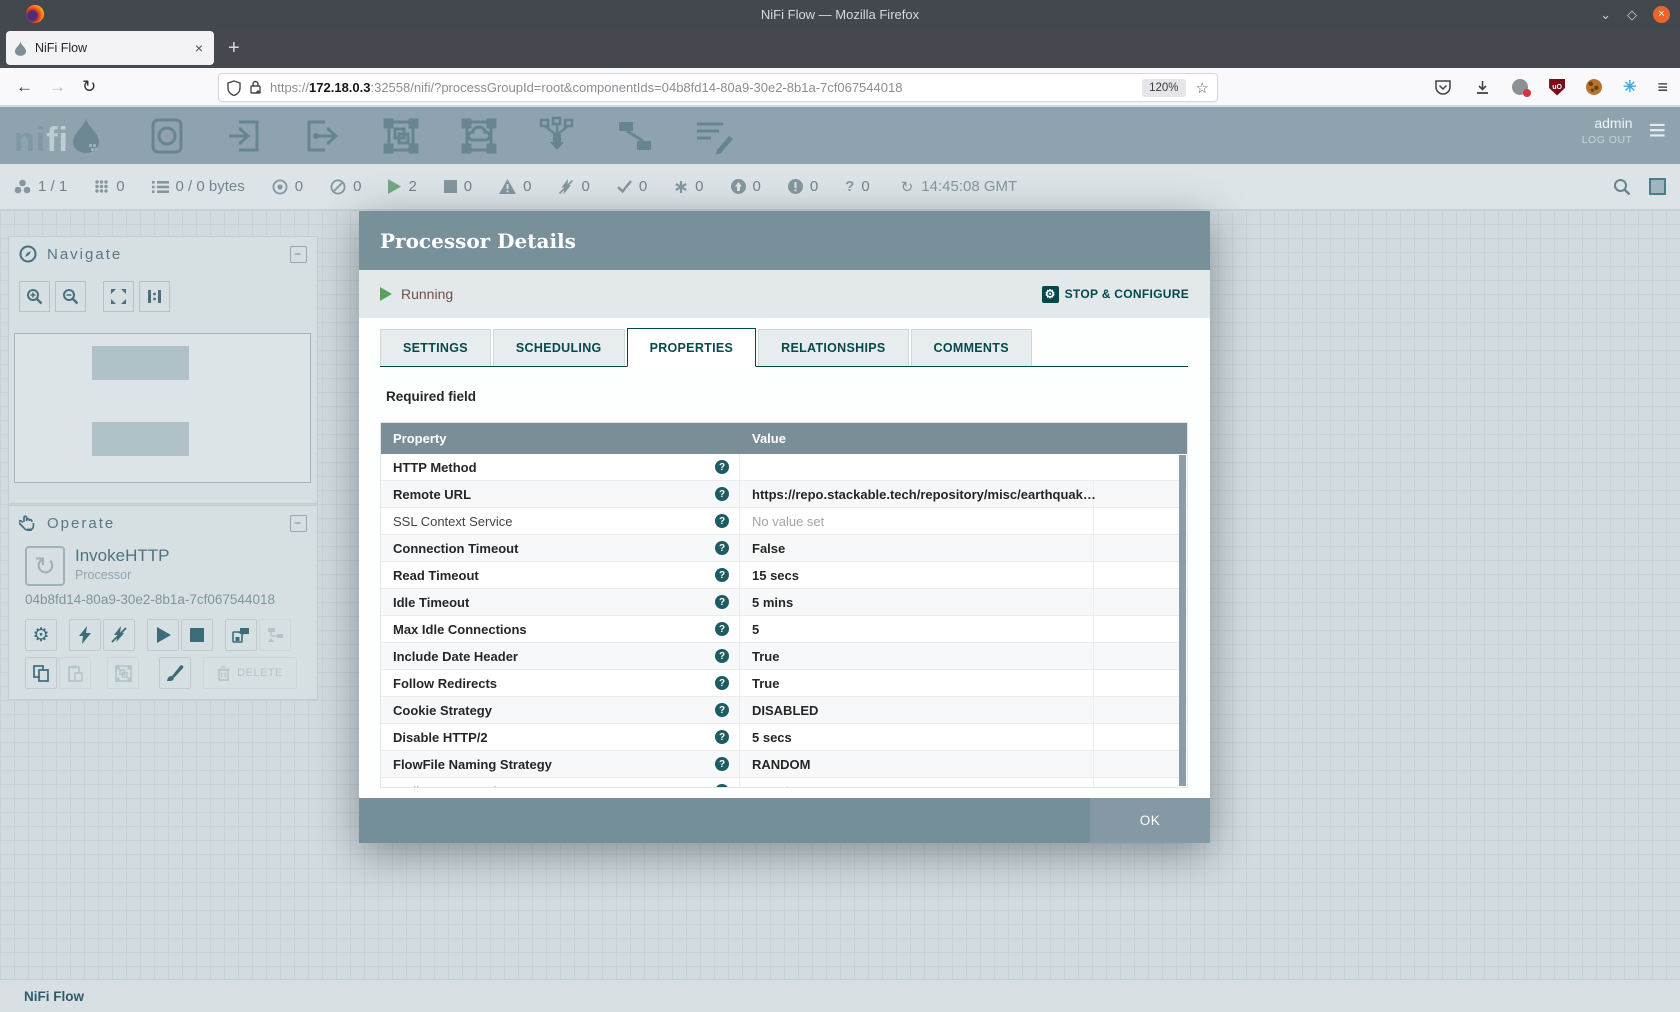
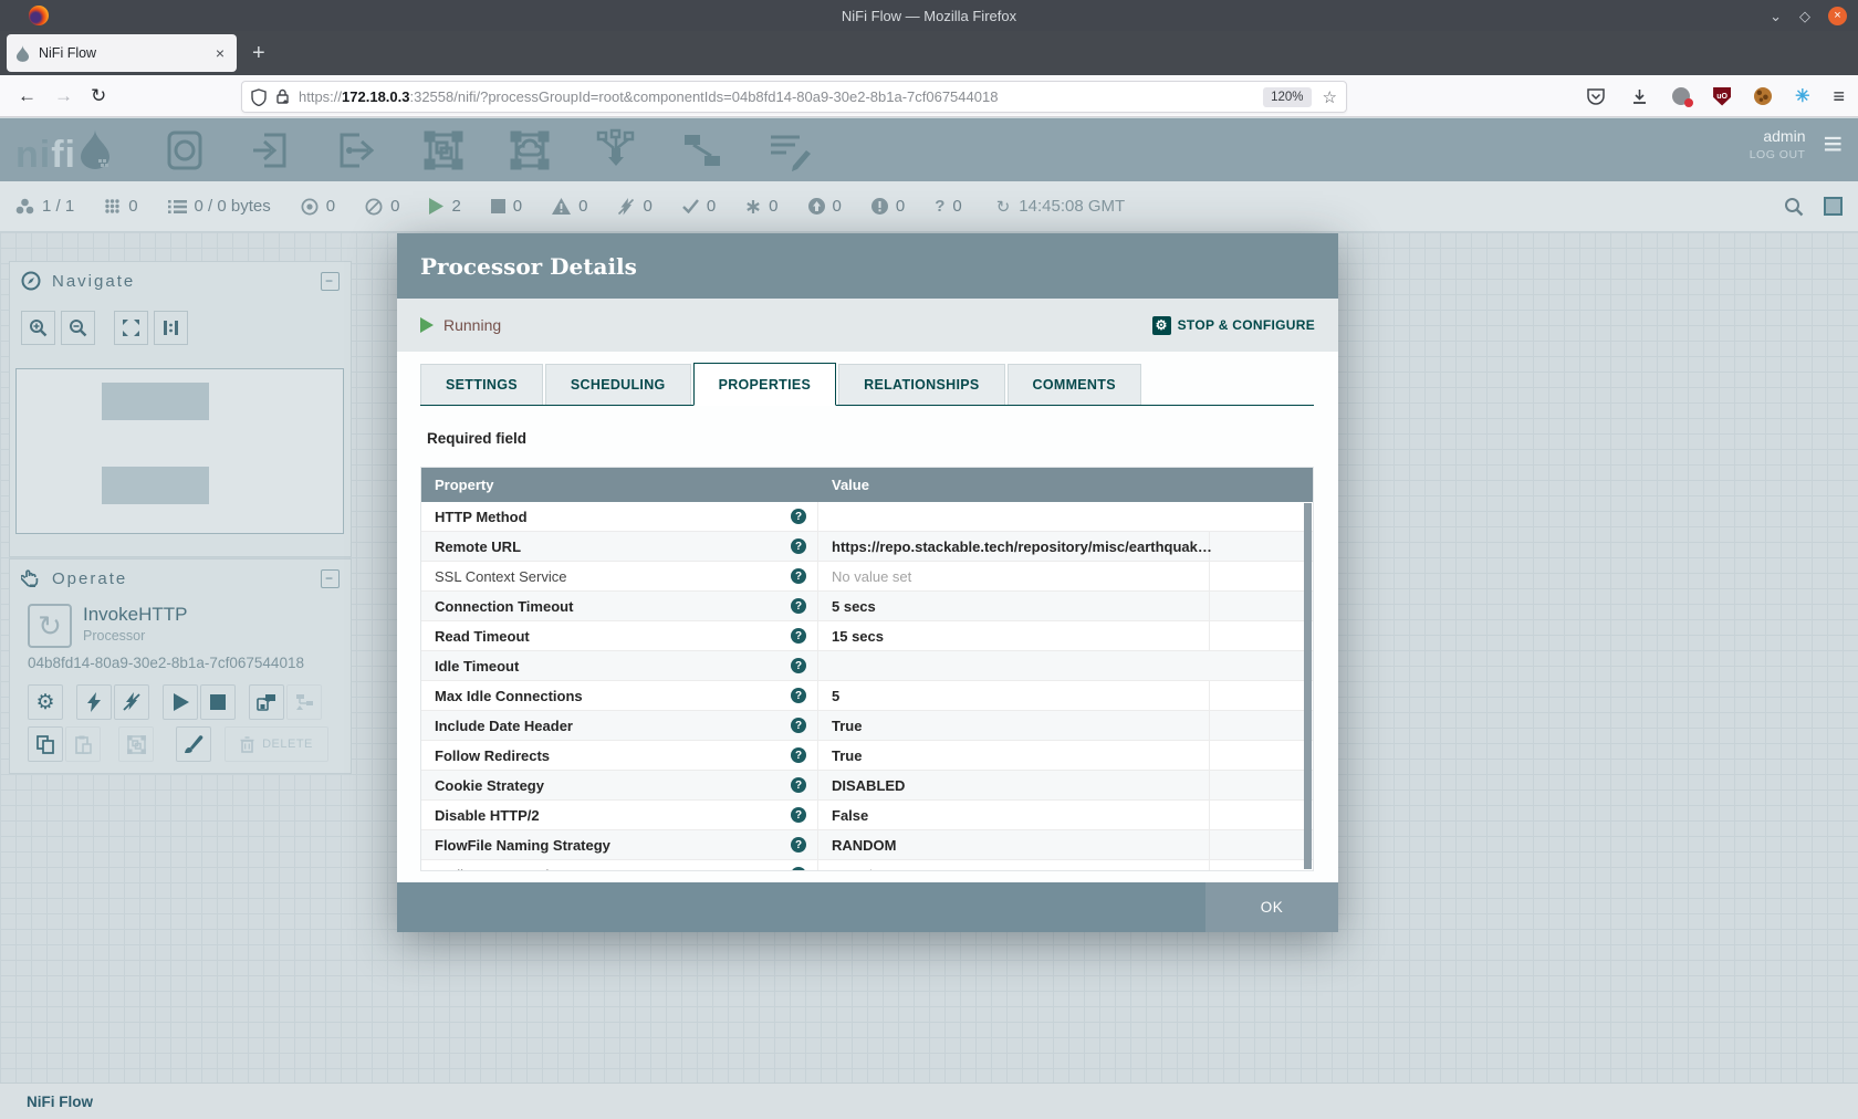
  NiFi Flow — Mozilla Firefox
  ⌄
  ◇
  ×
  NiFi Flow
  ×
  +
  ←
  →
  ↻
  https://172.18.0.3:32558/nifi/?processGroupId=root&componentIds=04b8fd14-80a9-30e2-8b1a-7cf067544018
  120%
  ☆
  ✳
  ≡
  nifi
  admin
  LOG OUT
  ≡
  1 / 1
  0
  0 / 0 bytes
  0
  0
  2
  0
  0
  0
  0
  0
  0
  0
  ?
  0
  ↻
  14:45:08 GMT
  Navigate
  −
  Operate
  −
  ↻
  InvokeHTTP
  Processor
  04b8fd14-80a9-30e2-8b1a-7cf067544018
  ⚙
  DELETE
  NiFi Flow
  Processor Details
  Running
  ⚙
  STOP & CONFIGURE
  SETTINGS
  SCHEDULING
  PROPERTIES
  RELATIONSHIPS
  COMMENTS
  Required field
  Property
  Value
  HTTP Method
  ?
  Remote URL
  ?
  https://repo.stackable.tech/repository/misc/earthquak…
  SSL Context Service
  ?
  No value set
  Connection Timeout
  ?
- False
+ 5 secs
  Read Timeout
  ?
  15 secs
  Idle Timeout
  ?
- 5 mins
  Max Idle Connections
  ?
  5
  Include Date Header
  ?
  True
  Follow Redirects
  ?
  True
  Cookie Strategy
  ?
  DISABLED
  Disable HTTP/2
  ?
- 5 secs
+ False
  FlowFile Naming Strategy
  ?
  RANDOM
  OK
